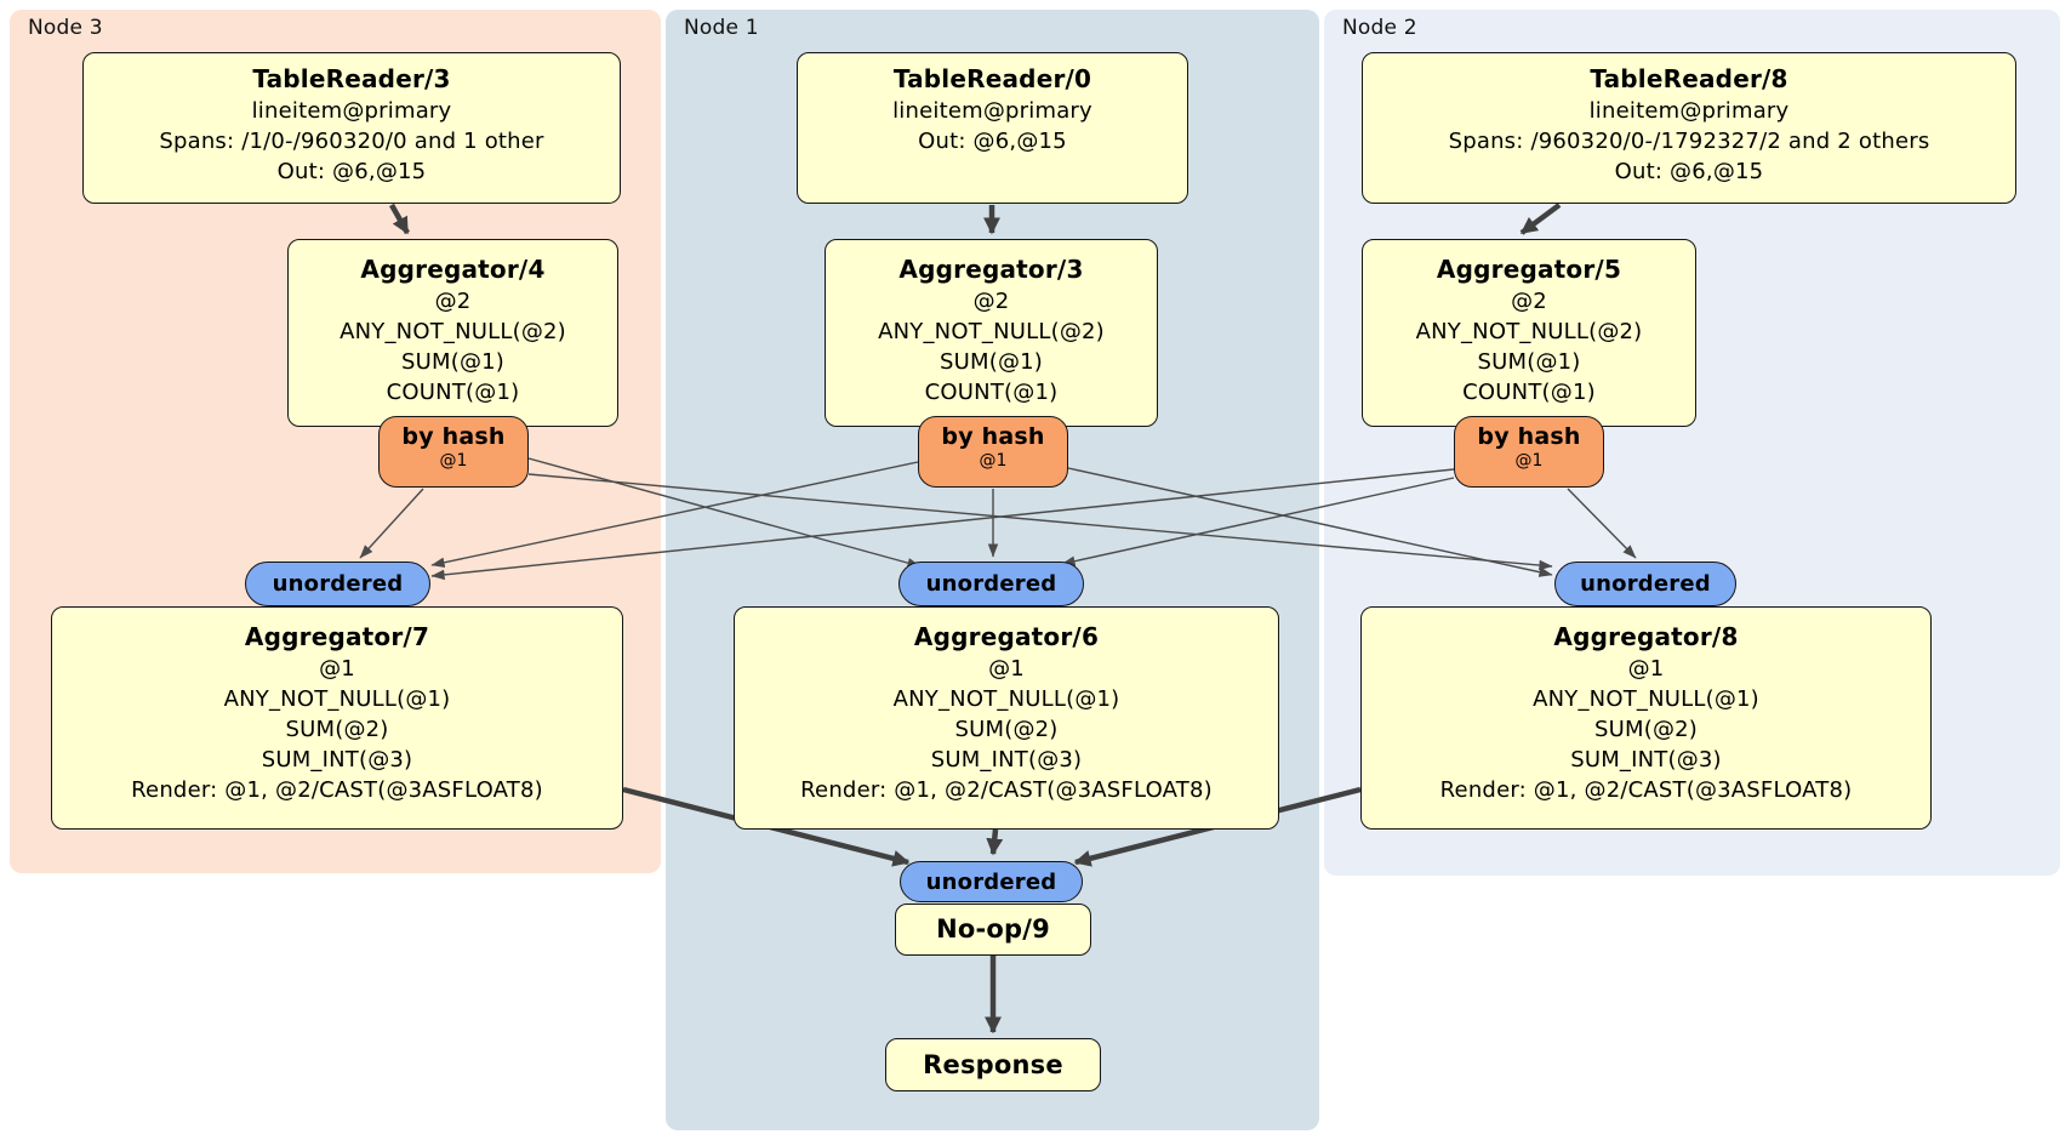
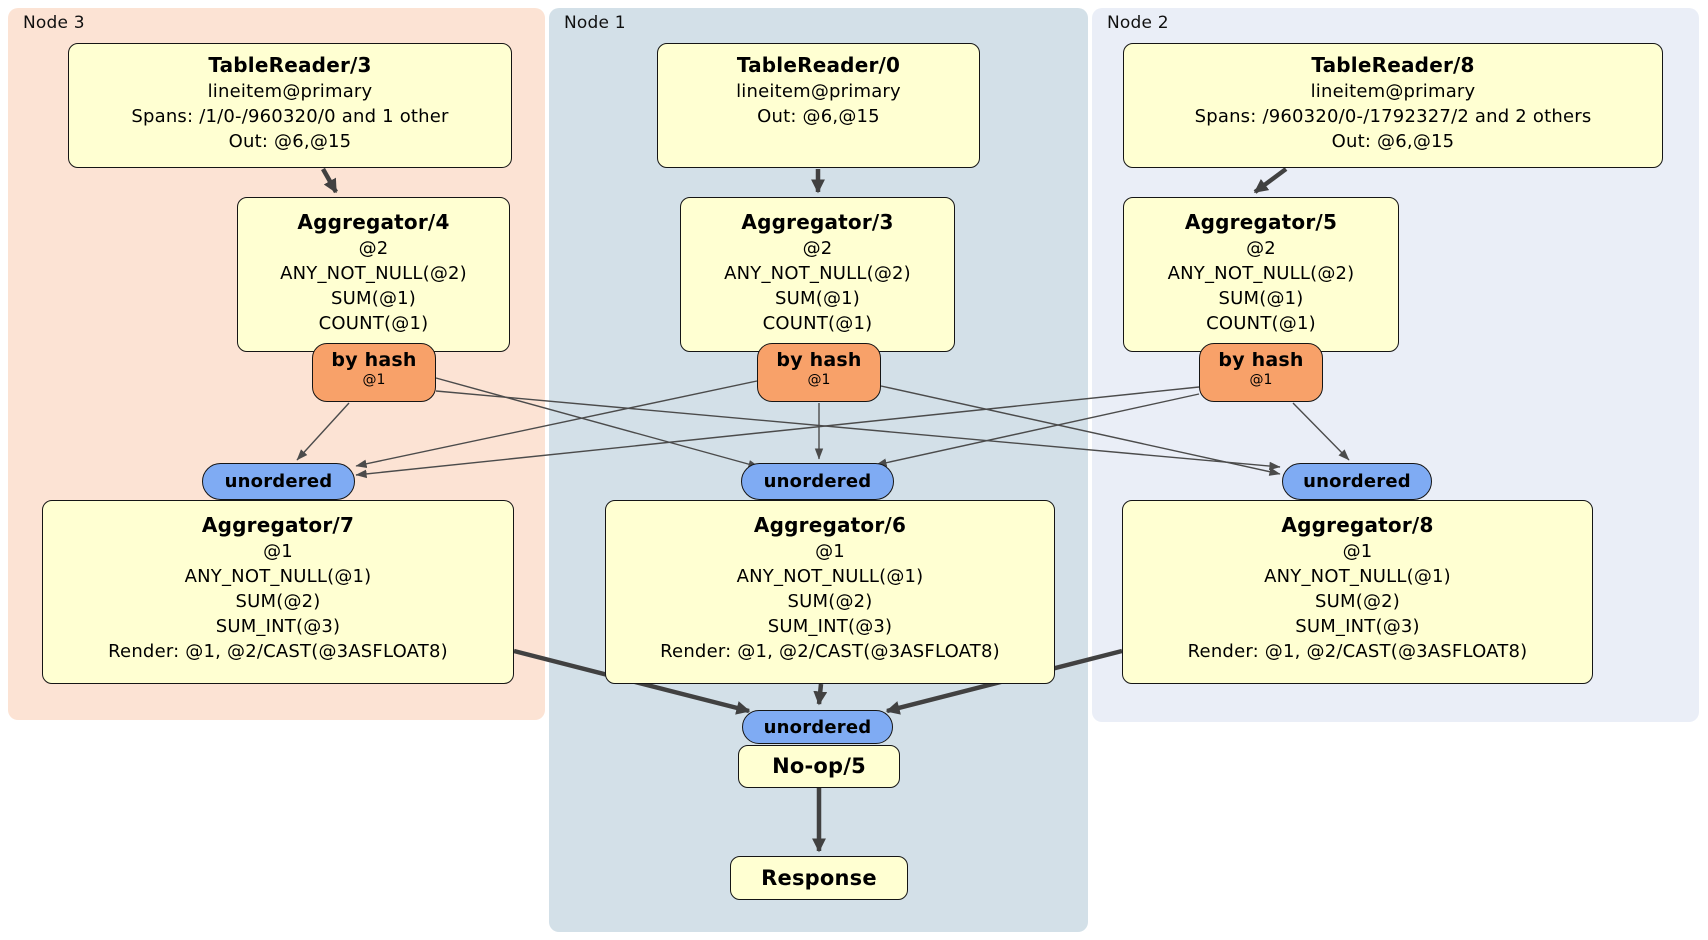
  Node 3
  Node 1
  Node 2
  TableReader/3
  lineitem@primary
  Spans: /1/0-/960320/0 and 1 other
  Out: @6,@15
  Aggregator/4
  @2
  ANY_NOT_NULL(@2)
  SUM(@1)
  COUNT(@1)
  by hash
  @1
  unordered
  Aggregator/7
  @1
  ANY_NOT_NULL(@1)
  SUM(@2)
  SUM_INT(@3)
  Render: @1, @2/CAST(@3ASFLOAT8)
  TableReader/0
  lineitem@primary
  Out: @6,@15
  Aggregator/3
  @2
  ANY_NOT_NULL(@2)
  SUM(@1)
  COUNT(@1)
  by hash
  @1
  unordered
  Aggregator/6
  @1
  ANY_NOT_NULL(@1)
  SUM(@2)
  SUM_INT(@3)
  Render: @1, @2/CAST(@3ASFLOAT8)
  unordered
- No-op/9
+ No-op/5
  Response
  TableReader/8
  lineitem@primary
  Spans: /960320/0-/1792327/2 and 2 others
  Out: @6,@15
  Aggregator/5
  @2
  ANY_NOT_NULL(@2)
  SUM(@1)
  COUNT(@1)
  by hash
  @1
  unordered
  Aggregator/8
  @1
  ANY_NOT_NULL(@1)
  SUM(@2)
  SUM_INT(@3)
  Render: @1, @2/CAST(@3ASFLOAT8)
